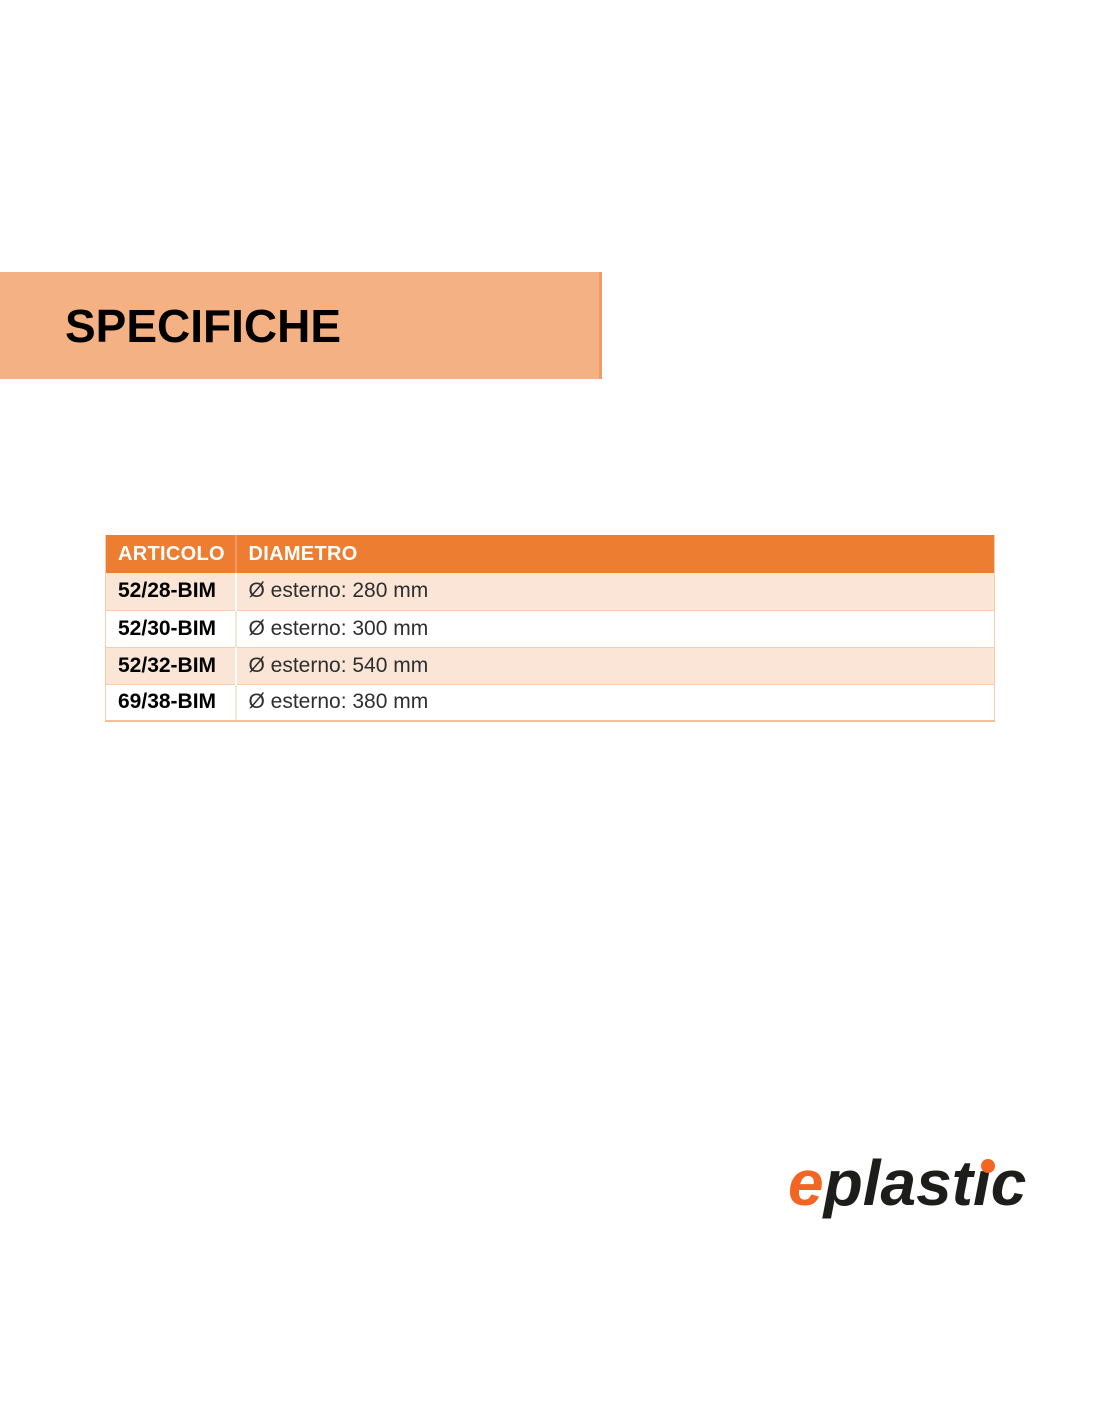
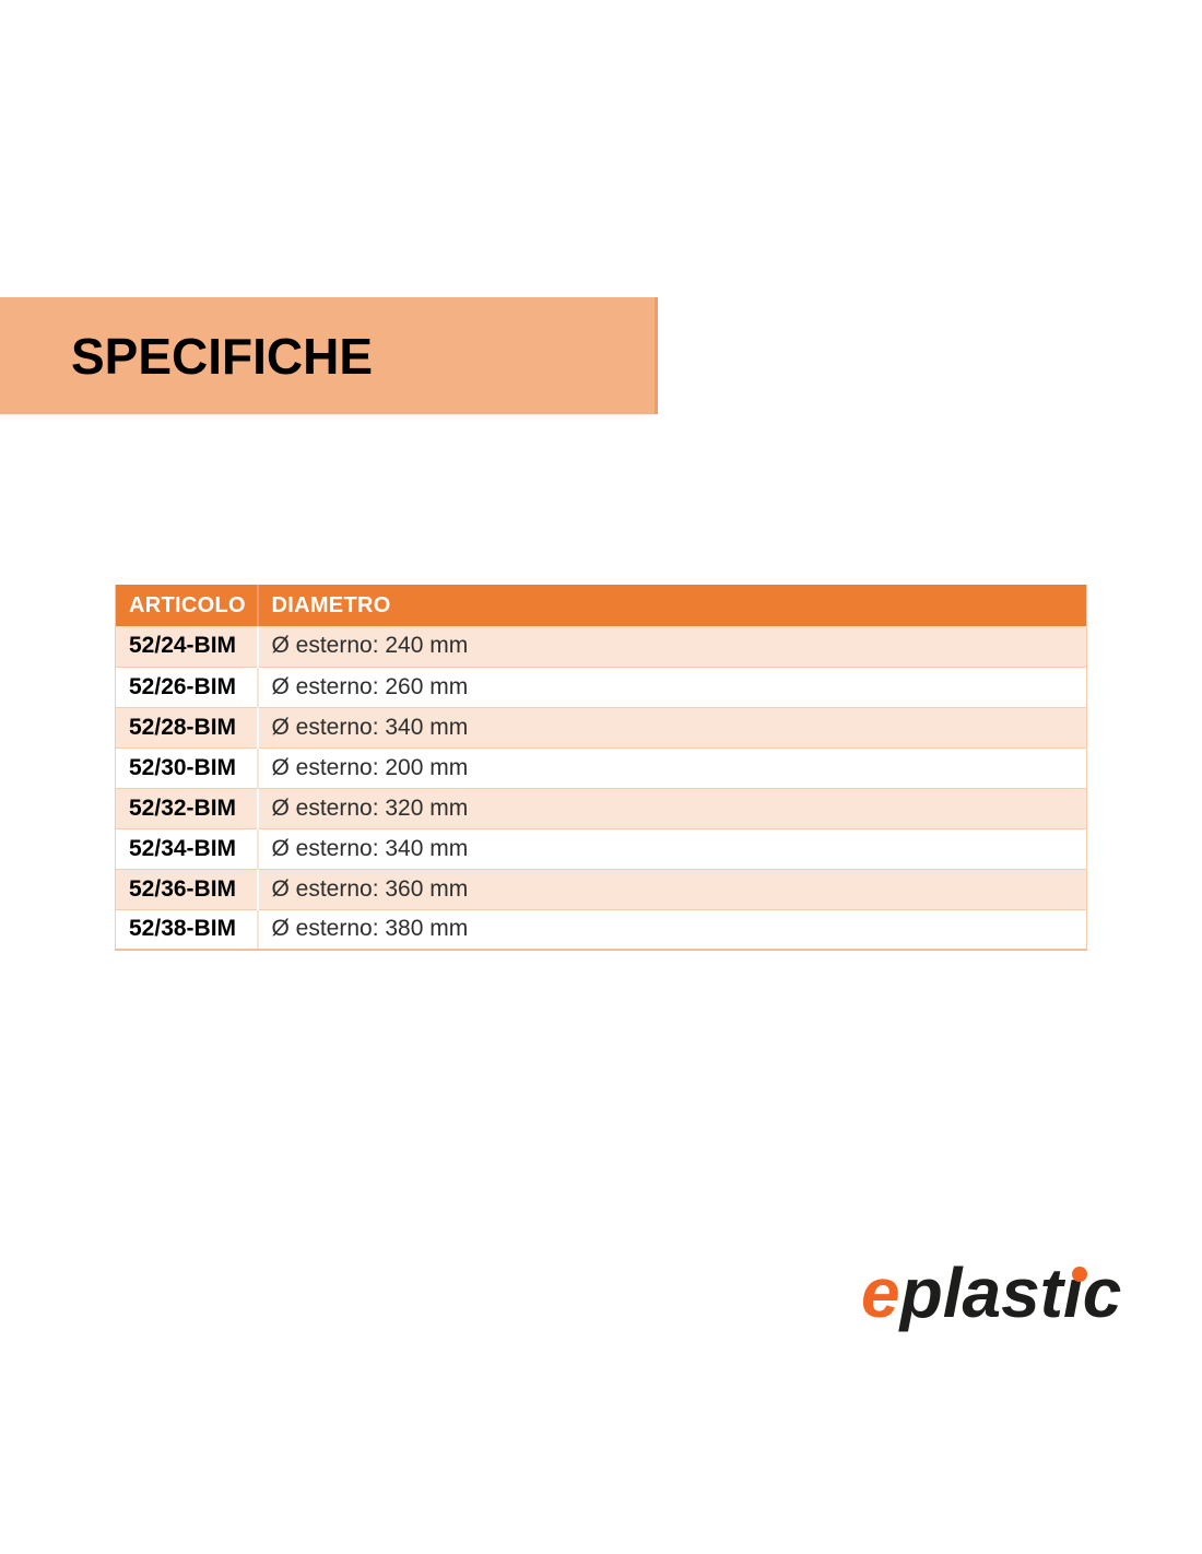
  SPECIFICHE
  ARTICOLO	DIAMETRO
+ 52/24-BIM	Ø esterno: 240 mm
+ 52/26-BIM	Ø esterno: 260 mm
- 52/28-BIM	Ø esterno: 280 mm
+ 52/28-BIM	Ø esterno: 340 mm
- 52/30-BIM	Ø esterno: 300 mm
+ 52/30-BIM	Ø esterno: 200 mm
- 52/32-BIM	Ø esterno: 540 mm
+ 52/32-BIM	Ø esterno: 320 mm
+ 52/34-BIM	Ø esterno: 340 mm
+ 52/36-BIM	Ø esterno: 360 mm
- 69/38-BIM	Ø esterno: 380 mm
+ 52/38-BIM	Ø esterno: 380 mm
  eplastıc
